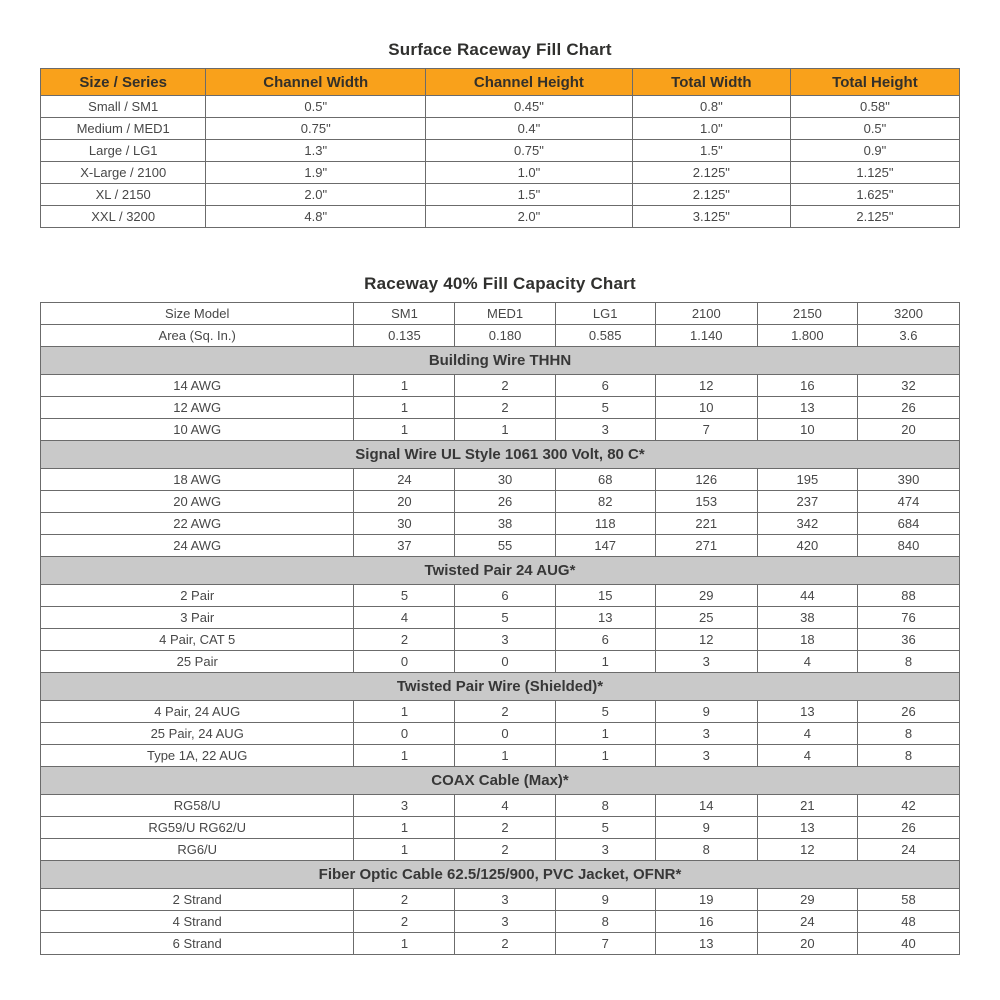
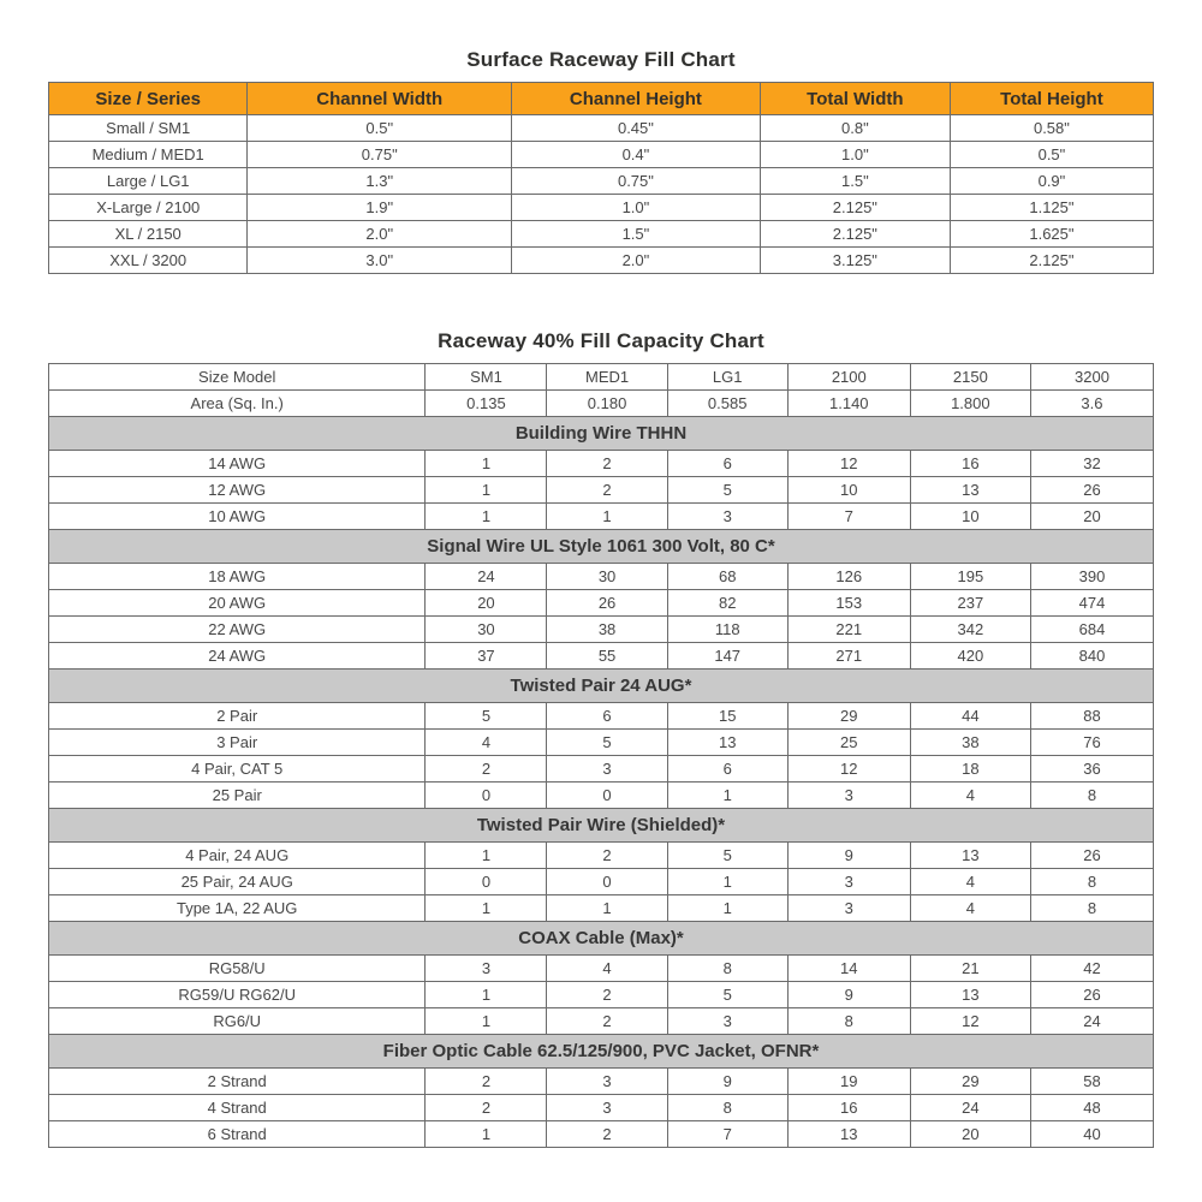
  Surface Raceway Fill Chart
  Size / Series	Channel Width	Channel Height	Total Width	Total Height
  Small / SM1	0.5"	0.45"	0.8"	0.58"
  Medium / MED1	0.75"	0.4"	1.0"	0.5"
  Large / LG1	1.3"	0.75"	1.5"	0.9"
  X-Large / 2100	1.9"	1.0"	2.125"	1.125"
  XL / 2150	2.0"	1.5"	2.125"	1.625"
- XXL / 3200	4.8"	2.0"	3.125"	2.125"
+ XXL / 3200	3.0"	2.0"	3.125"	2.125"
  Raceway 40% Fill Capacity Chart
  Size Model	SM1	MED1	LG1	2100	2150	3200
  Area (Sq. In.)	0.135	0.180	0.585	1.140	1.800	3.6
  Building Wire THHN
  14 AWG	1	2	6	12	16	32
  12 AWG	1	2	5	10	13	26
  10 AWG	1	1	3	7	10	20
  Signal Wire UL Style 1061 300 Volt, 80 C*
  18 AWG	24	30	68	126	195	390
  20 AWG	20	26	82	153	237	474
  22 AWG	30	38	118	221	342	684
  24 AWG	37	55	147	271	420	840
  Twisted Pair 24 AUG*
  2 Pair	5	6	15	29	44	88
  3 Pair	4	5	13	25	38	76
  4 Pair, CAT 5	2	3	6	12	18	36
  25 Pair	0	0	1	3	4	8
  Twisted Pair Wire (Shielded)*
  4 Pair, 24 AUG	1	2	5	9	13	26
  25 Pair, 24 AUG	0	0	1	3	4	8
  Type 1A, 22 AUG	1	1	1	3	4	8
  COAX Cable (Max)*
  RG58/U	3	4	8	14	21	42
  RG59/U RG62/U	1	2	5	9	13	26
  RG6/U	1	2	3	8	12	24
  Fiber Optic Cable 62.5/125/900, PVC Jacket, OFNR*
  2 Strand	2	3	9	19	29	58
  4 Strand	2	3	8	16	24	48
  6 Strand	1	2	7	13	20	40
